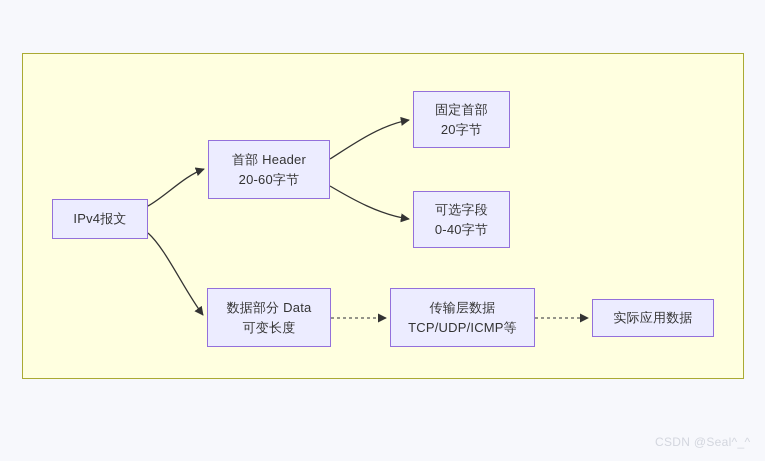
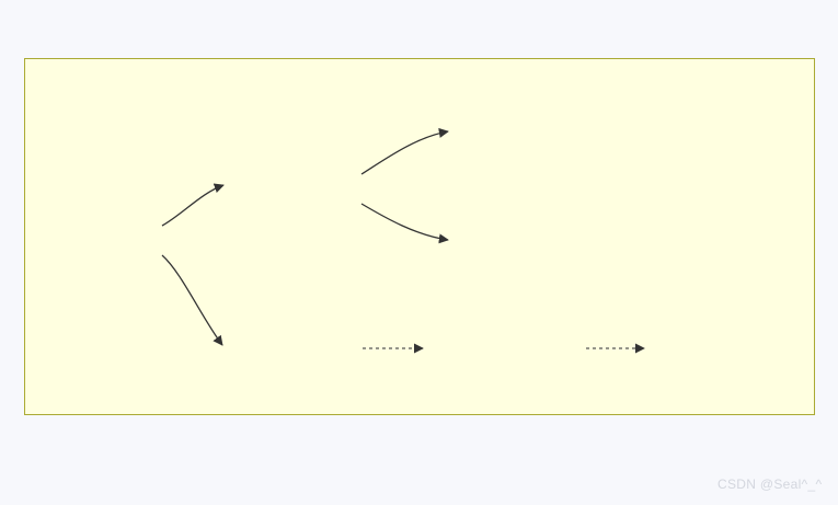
- IPv4报文
- 首部 Header
- 20-60字节
- 固定首部
- 20字节
- 可选字段
- 0-40字节
- 数据部分 Data
- 可变长度
- 传输层数据
- TCP/UDP/ICMP等
- 实际应用数据
  CSDN @Seal^_^
